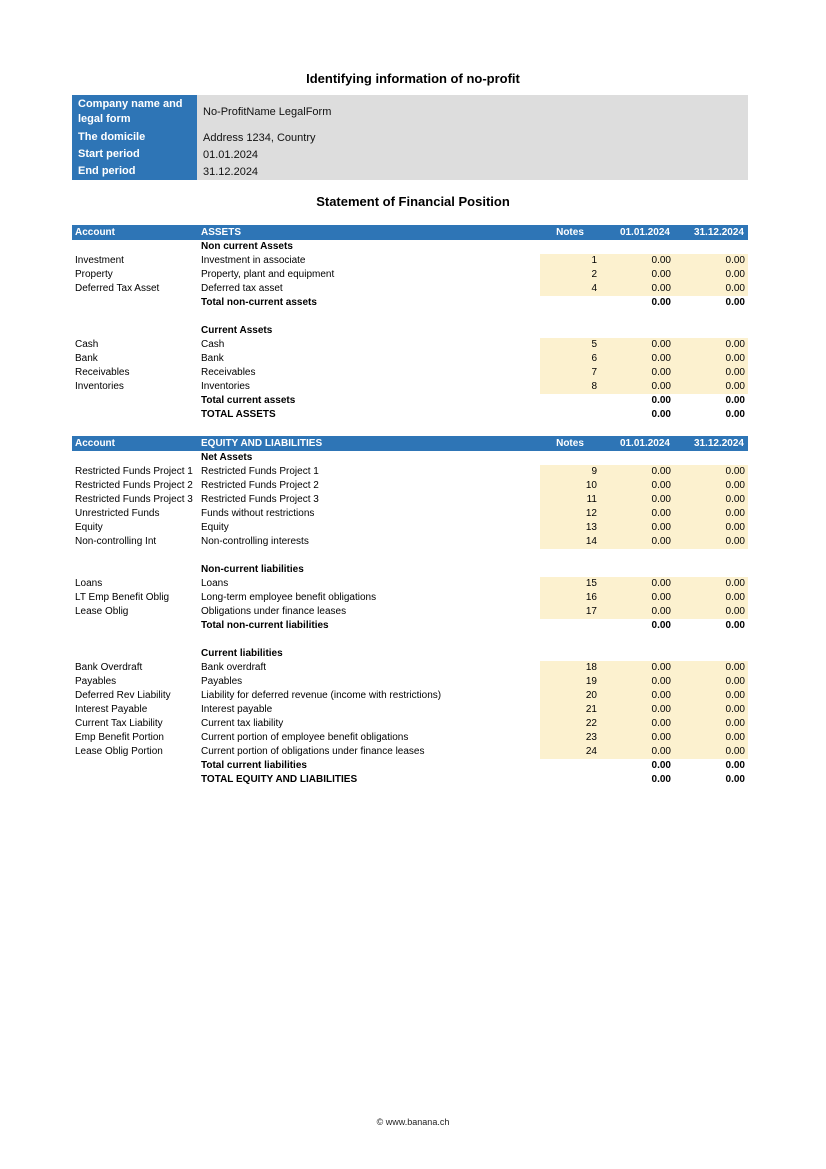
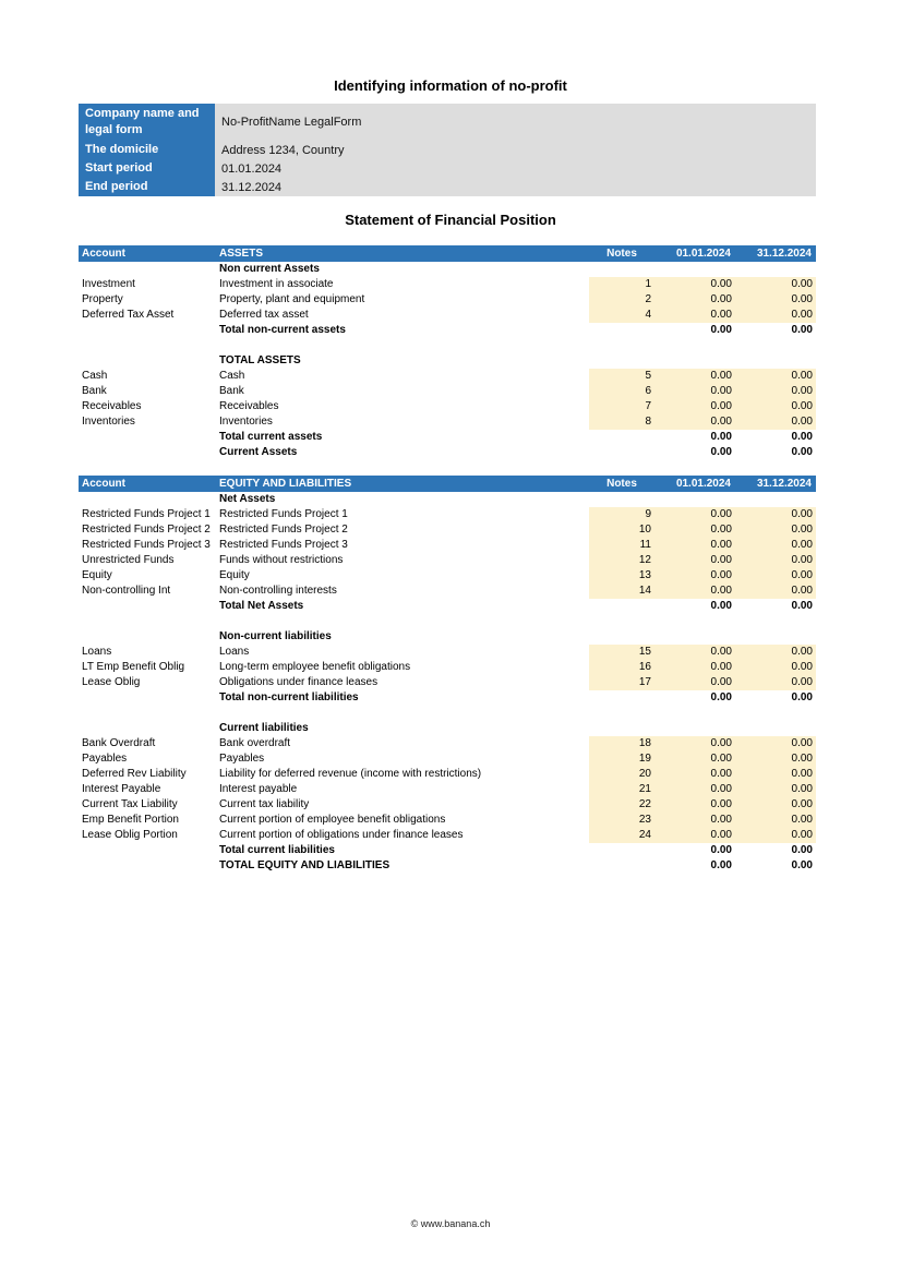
  Identifying information of no-profit
  Company name and legal form	No-ProfitName LegalForm
  The domicile	Address 1234, Country
  Start period	01.01.2024
  End period	31.12.2024
  Statement of Financial Position
  Account	ASSETS	Notes	01.01.2024	31.12.2024
  	Non current Assets
  Investment	Investment in associate	1	0.00	0.00
  Property	Property, plant and equipment	2	0.00	0.00
  Deferred Tax Asset	Deferred tax asset	4	0.00	0.00
  	Total non-current assets		0.00	0.00
- 	Current Assets
+ 	TOTAL ASSETS
  Cash	Cash	5	0.00	0.00
  Bank	Bank	6	0.00	0.00
  Receivables	Receivables	7	0.00	0.00
  Inventories	Inventories	8	0.00	0.00
  	Total current assets		0.00	0.00
- 	TOTAL ASSETS		0.00	0.00
+ 	Current Assets		0.00	0.00
  Account	EQUITY AND LIABILITIES	Notes	01.01.2024	31.12.2024
  	Net Assets
  Restricted Funds Project 1	Restricted Funds Project 1	9	0.00	0.00
  Restricted Funds Project 2	Restricted Funds Project 2	10	0.00	0.00
  Restricted Funds Project 3	Restricted Funds Project 3	11	0.00	0.00
  Unrestricted Funds	Funds without restrictions	12	0.00	0.00
  Equity	Equity	13	0.00	0.00
  Non-controlling Int	Non-controlling interests	14	0.00	0.00
+ 	Total Net Assets		0.00	0.00
  	Non-current liabilities
  Loans	Loans	15	0.00	0.00
  LT Emp Benefit Oblig	Long-term employee benefit obligations	16	0.00	0.00
  Lease Oblig	Obligations under finance leases	17	0.00	0.00
  	Total non-current liabilities		0.00	0.00
  	Current liabilities
  Bank Overdraft	Bank overdraft	18	0.00	0.00
  Payables	Payables	19	0.00	0.00
  Deferred Rev Liability	Liability for deferred revenue (income with restrictions)	20	0.00	0.00
  Interest Payable	Interest payable	21	0.00	0.00
  Current Tax Liability	Current tax liability	22	0.00	0.00
  Emp Benefit Portion	Current portion of employee benefit obligations	23	0.00	0.00
  Lease Oblig Portion	Current portion of obligations under finance leases	24	0.00	0.00
  	Total current liabilities		0.00	0.00
  	TOTAL EQUITY AND LIABILITIES		0.00	0.00
  © www.banana.ch
